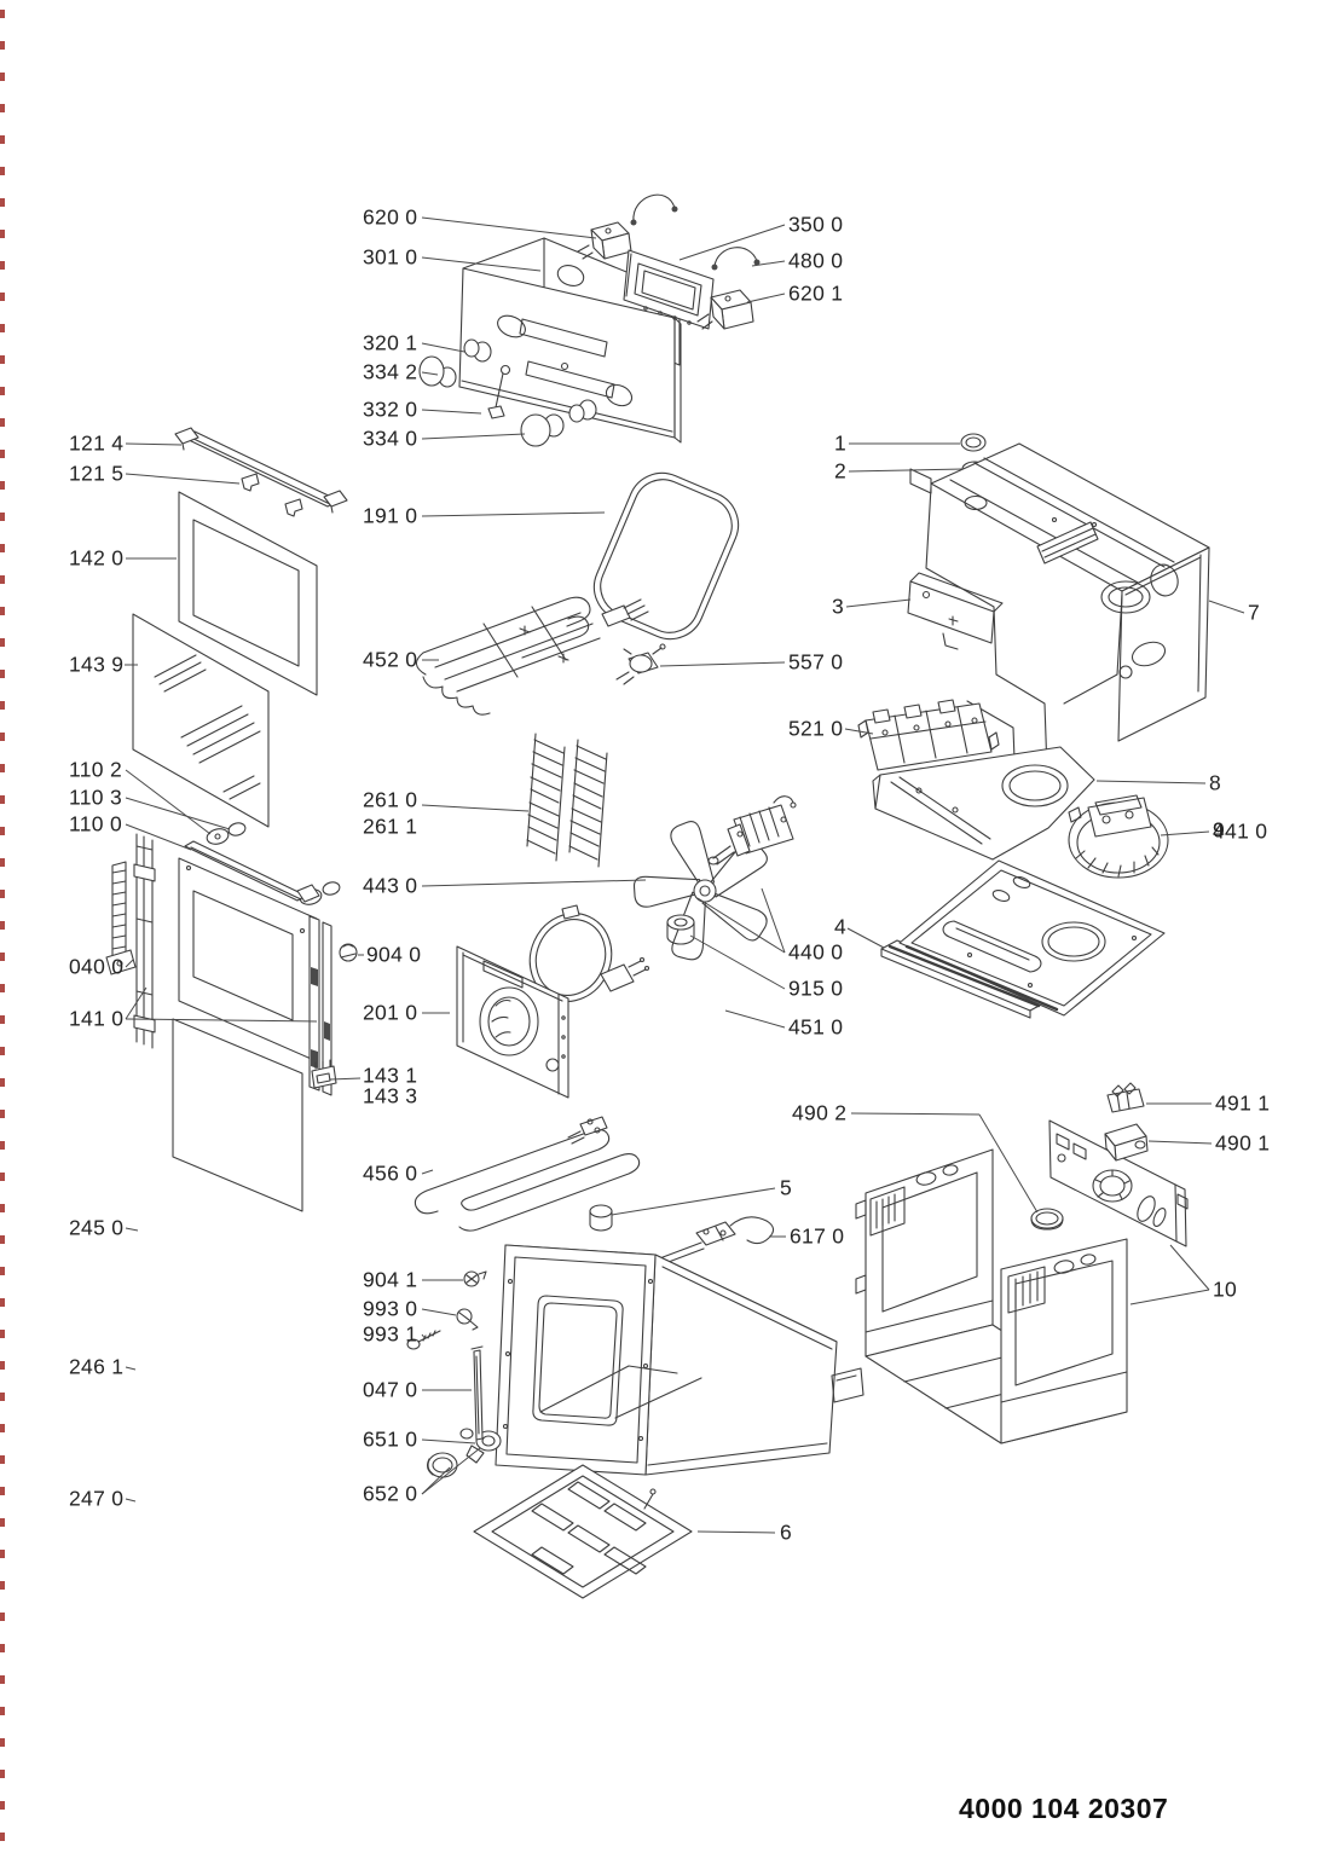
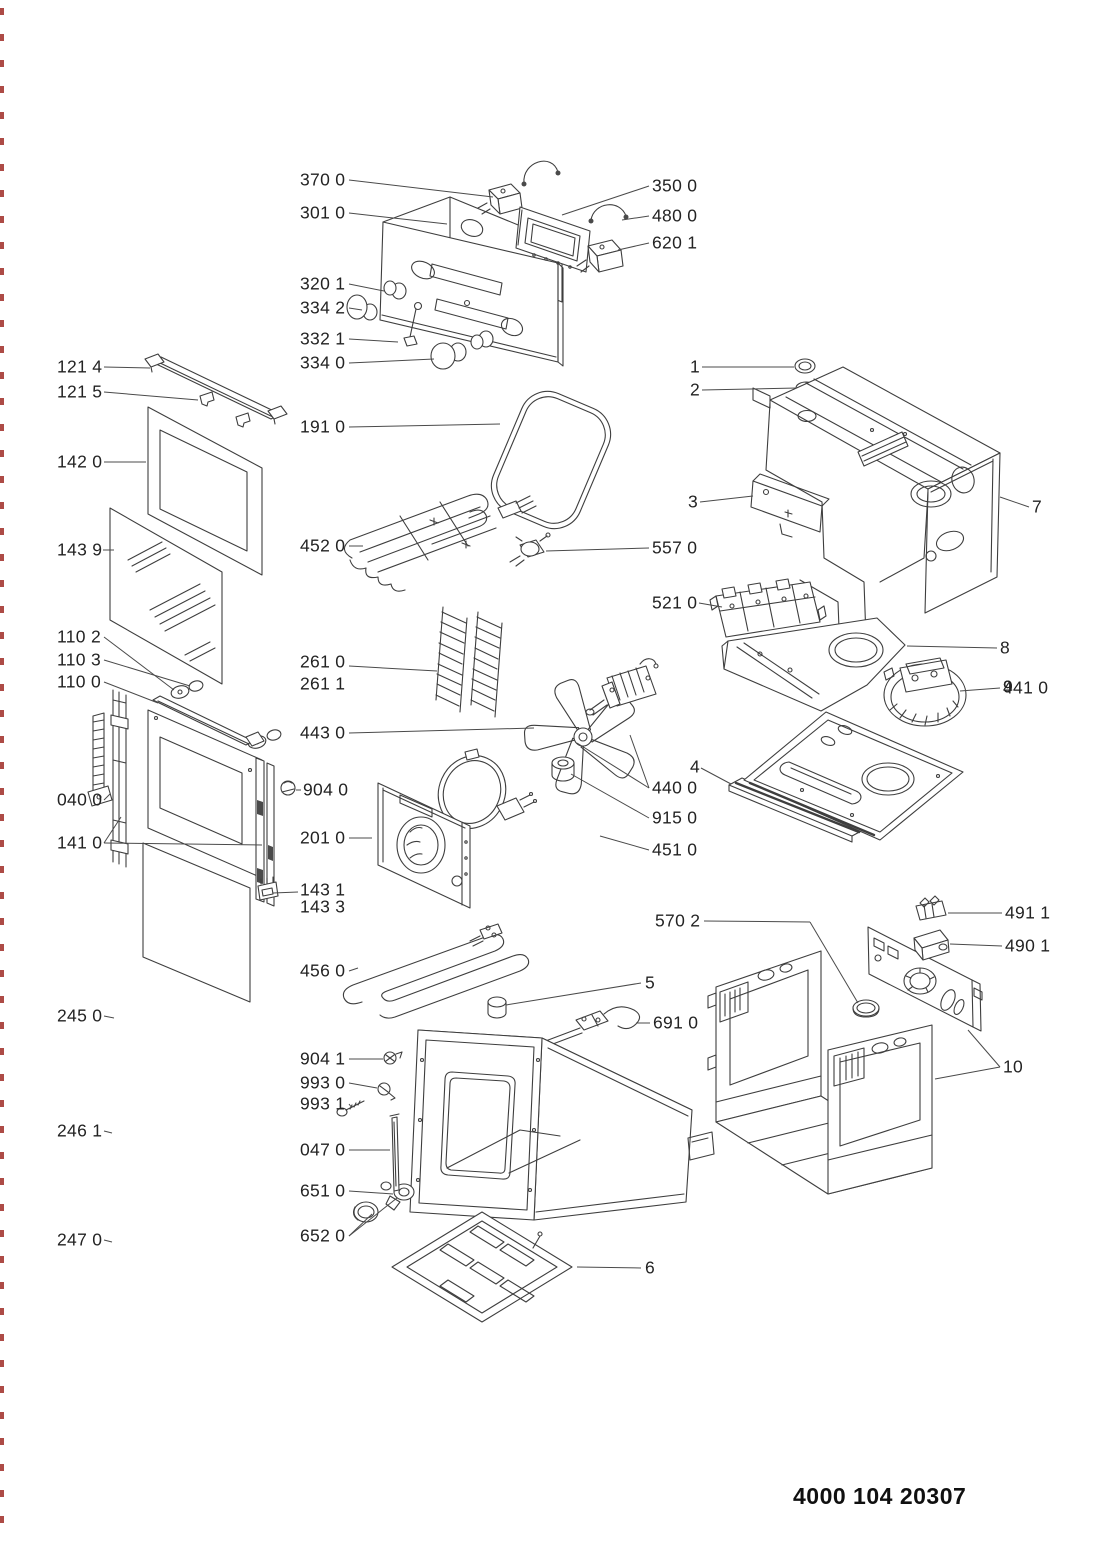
- 620 0
+ 370 0
  301 0
  320 1
  334 2
- 332 0
+ 332 1
  334 0
  350 0
  480 0
  620 1
  121 4
  121 5
  142 0
  143 9
  191 0
  452 0
  557 0
  521 0
  1
  2
  3
  7
  8
  441 0
  110 2
  110 3
  110 0
  261 0
  261 1
  443 0
  040 0
  141 0
  904 0
  201 0
  4
  440 0
  915 0
  451 0
  9
  143 1
  143 3
- 490 2
+ 570 2
  491 1
  490 1
  456 0
  5
  245 0
- 617 0
+ 691 0
  904 1
  993 0
  993 1
  10
  246 1
  047 0
  651 0
  652 0
  247 0
  6
  4000 104 20307
